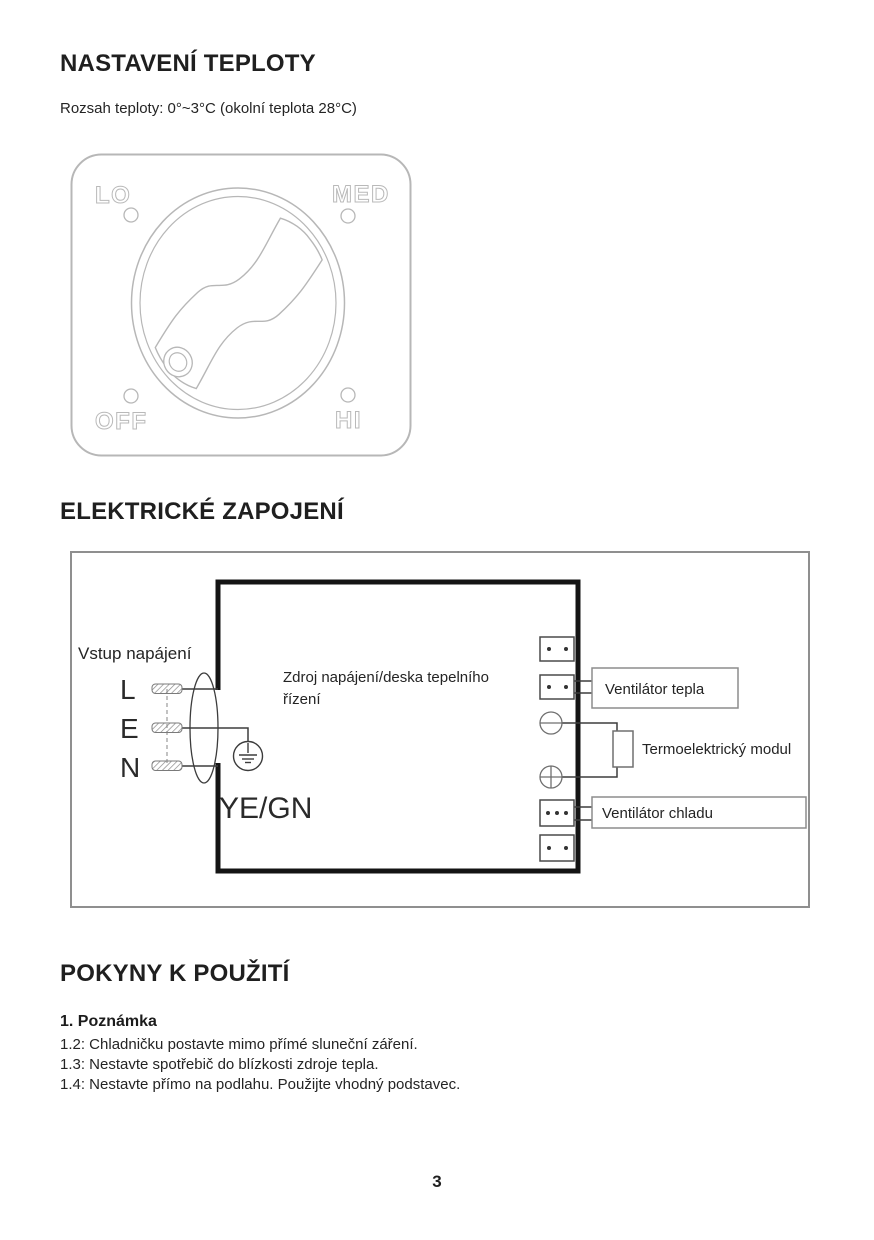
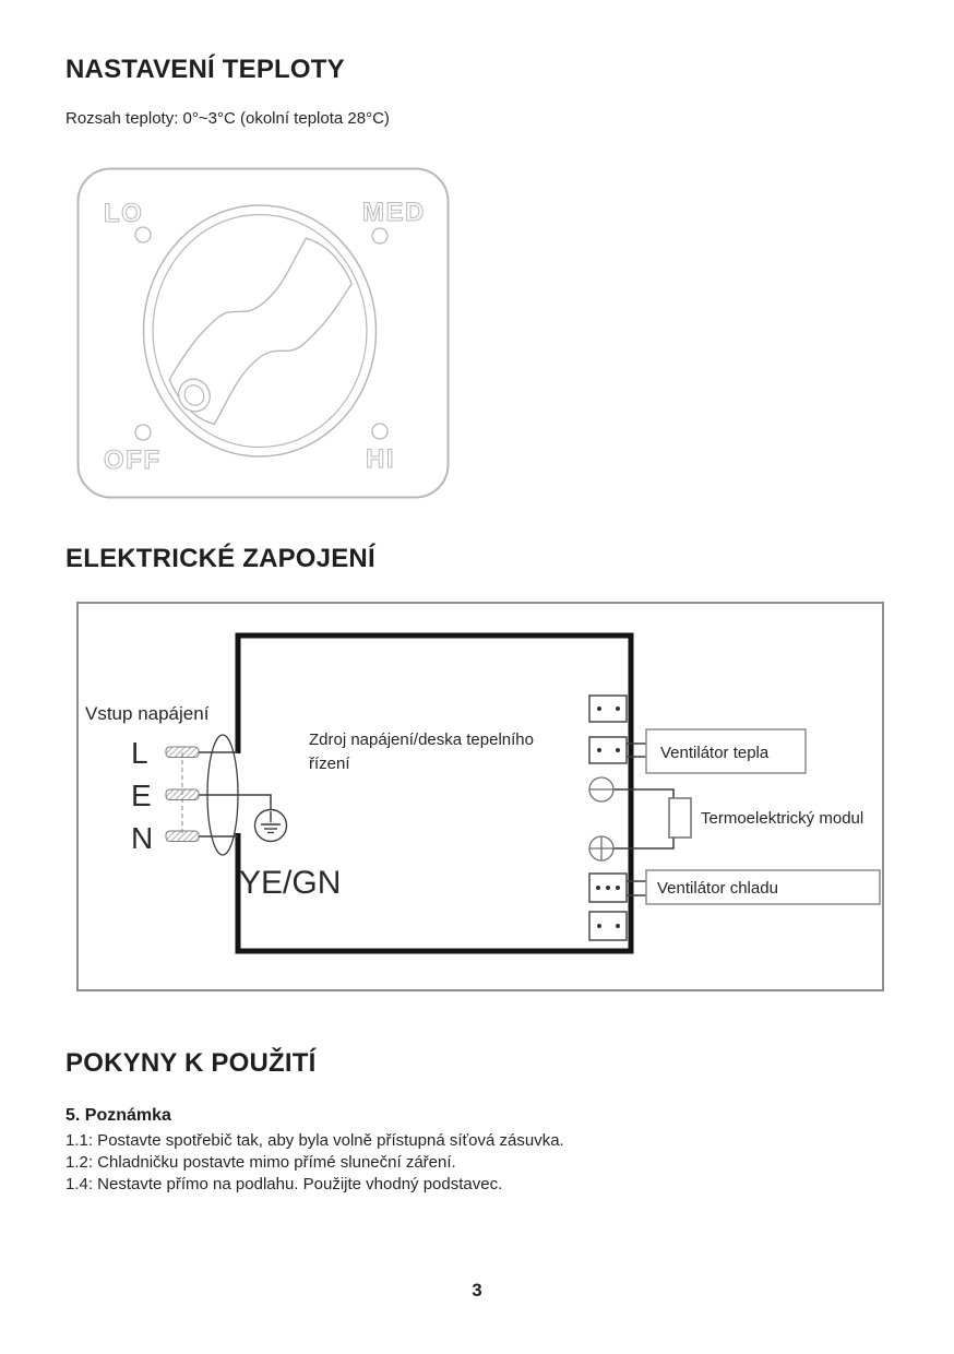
  NASTAVENÍ TEPLOTY
  Rozsah teploty: 0°~3°C (okolní teplota 28°C)
  LO
  MED
  OFF
  HI
  ELEKTRICKÉ ZAPOJENÍ
  Vstup napájení
  L
  E
  N
  YE/GN
  Zdroj napájení/deska tepelního
  řízení
  Ventilátor tepla
  Termoelektrický modul
  Ventilátor chladu
  POKYNY K POUŽITÍ
- 1. Poznámka
+ 5. Poznámka
+ 1.1: Postavte spotřebič tak, aby byla volně přístupná síťová zásuvka.
  1.2: Chladničku postavte mimo přímé sluneční záření.
- 1.3: Nestavte spotřebič do blízkosti zdroje tepla.
  1.4: Nestavte přímo na podlahu. Použijte vhodný podstavec.
  3
